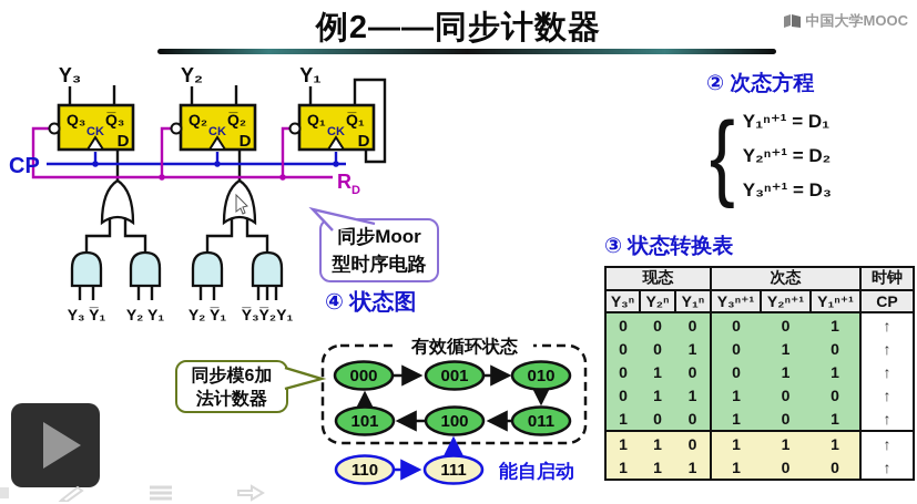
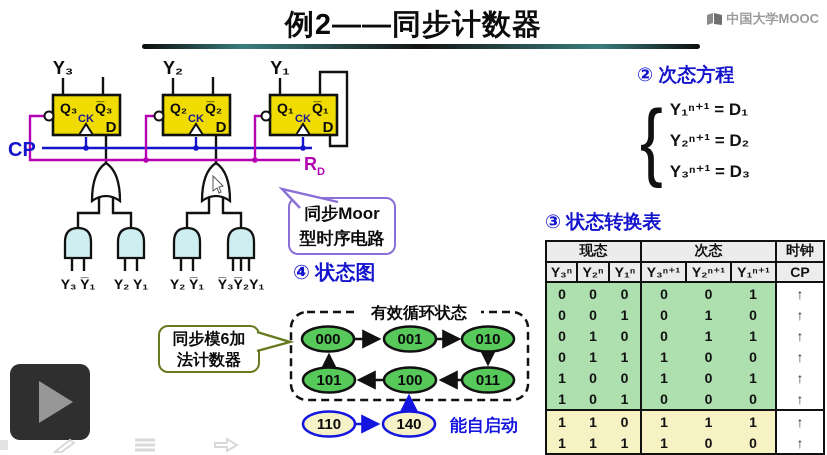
  例2——同步计数器
  中国大学MOOC
  Y₃
  Y₂
  Y₁
  Q₃
  Q̅₃
  Q₂
  Q̅₂
  Q₁
  Q̅₁
  CK
  CK
  CK
  D
  D
  D
  CP
  R
  D
  Y₃ Y̅₁
  Y₂ Y₁
  Y₂ Y̅₁
  Y̅₃Y̅₂Y₁
  ② 次态方程
  {
  Y₁ⁿ⁺¹ = D₁
  Y₂ⁿ⁺¹ = D₂
  Y₃ⁿ⁺¹ = D₃
  ③ 状态转换表
  现态	次态	时钟
  Y₃ⁿ	Y₂ⁿ	Y₁ⁿ	Y₃ⁿ⁺¹	Y₂ⁿ⁺¹	Y₁ⁿ⁺¹	CP
  0	0	0	0	0	1	↑
  0	0	1	0	1	0	↑
  0	1	0	0	1	1	↑
  0	1	1	1	0	0	↑
  1	0	0	1	0	1	↑
+ 1	0	1	0	0	0	↑
  1	1	0	1	1	1	↑
  1	1	1	1	0	0	↑
  同步Moor
  型时序电路
  ④ 状态图
  同步模6加
  法计数器
  有效循环状态
  000
  001
  010
  011
  100
  101
  110
- 111
+ 140
  能自启动
